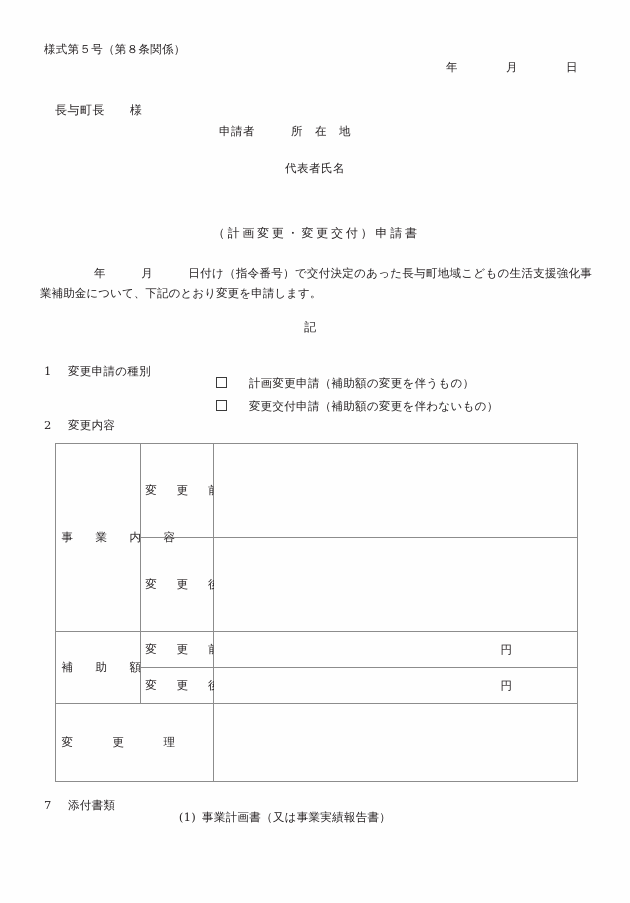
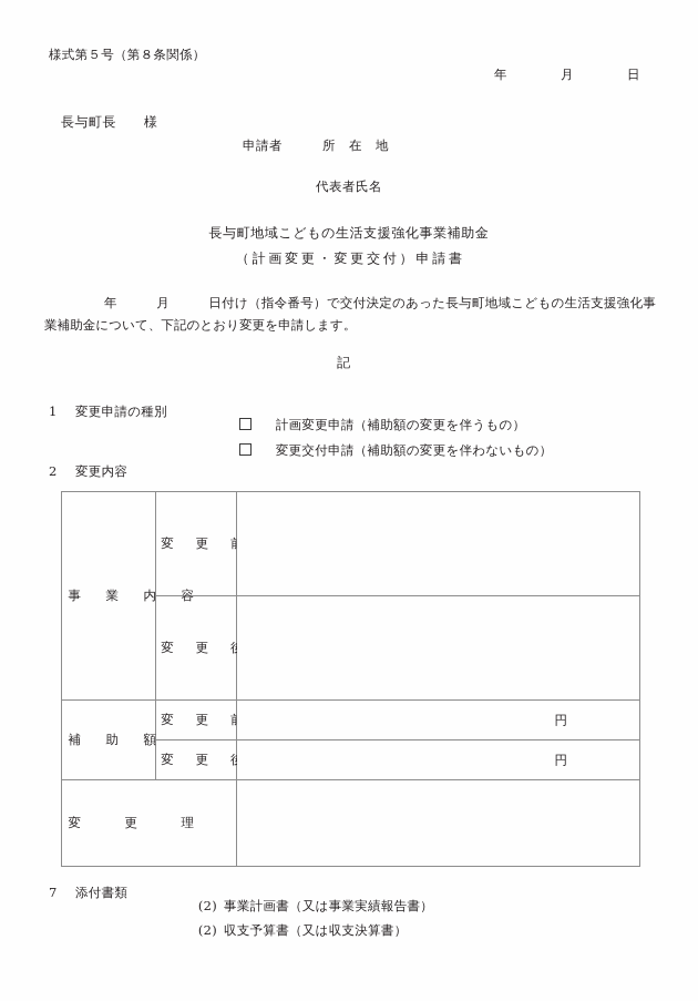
  様式第５号（第８条関係）
  年 月 日
  長与町長 様
  申請者 所 在 地
  代表者氏名
+ 長与町地域こどもの生活支援強化事業補助金
  （計画変更・変更交付）申請書
  年 月 日付け（指令番号）で交付決定のあった長与町地域こどもの生活支援強化事業補助金について、下記のとおり変更を申請します。
  記
  1
  変更申請の種別
  計画変更申請（補助額の変更を伴うもの）
  変更交付申請（補助額の変更を伴わないもの）
  2
  変更内容
  事 業 内 容	変 更
  補 助 額	変 更	円
  変 更	円
  変 更 理
  7
  添付書類
- (1) 事業計画書（又は事業実績報告書）
+ (2) 事業計画書（又は事業実績報告書）
+ (2) 収支予算書（又は収支決算書）
